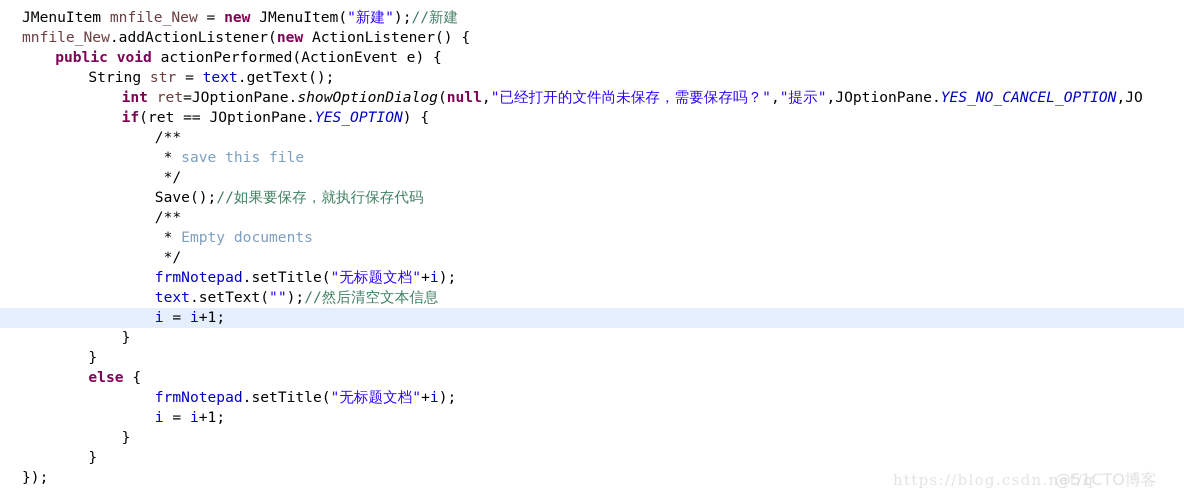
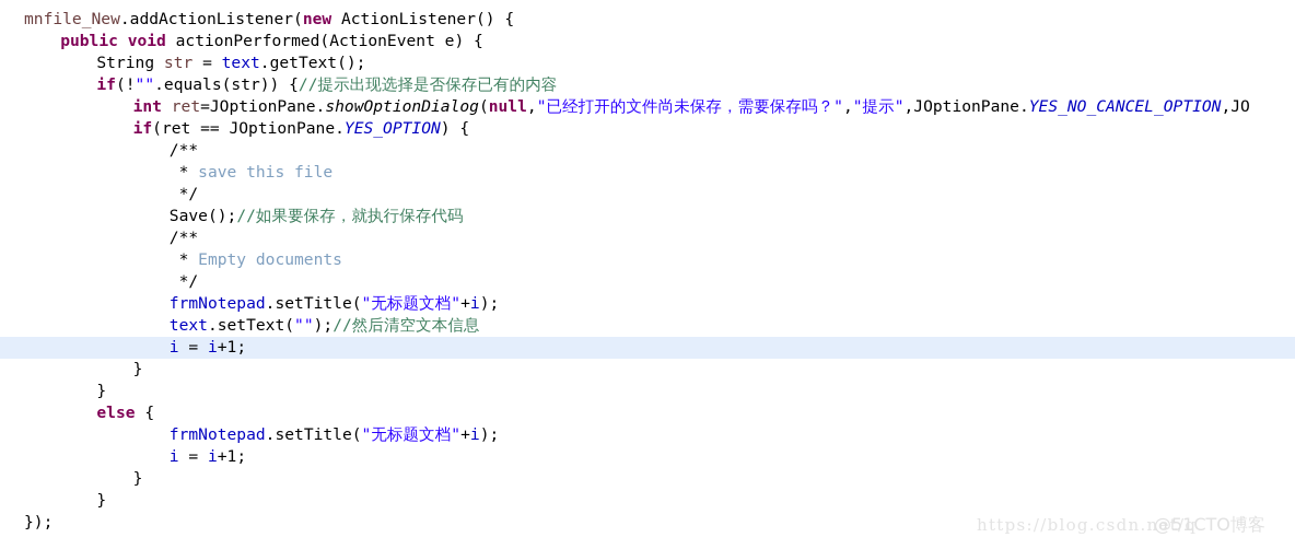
- JMenuItem mnfile_New = new JMenuItem("新建");//新建
  mnfile_New.addActionListener(new ActionListener() {
  public void actionPerformed(ActionEvent e) {
  String str = text.getText();
+ if(!"".equals(str)) {//提示出现选择是否保存已有的内容
  int ret=JOptionPane.showOptionDialog(null,"已经打开的文件尚未保存，需要保存吗？","提示",JOptionPane.YES_NO_CANCEL_OPTION,JO
  if(ret == JOptionPane.YES_OPTION) {
  /**
  * save this file
  */
  Save();//如果要保存，就执行保存代码
  /**
  * Empty documents
  */
  frmNotepad.setTitle("无标题文档"+i);
  text.setText("");//然后清空文本信息
  i = i+1;
  }
  }
  else {
  frmNotepad.setTitle("无标题文档"+i);
  i = i+1;
  }
  }
  });
  https://blog.csdn.net/q
  @51CTO博客
